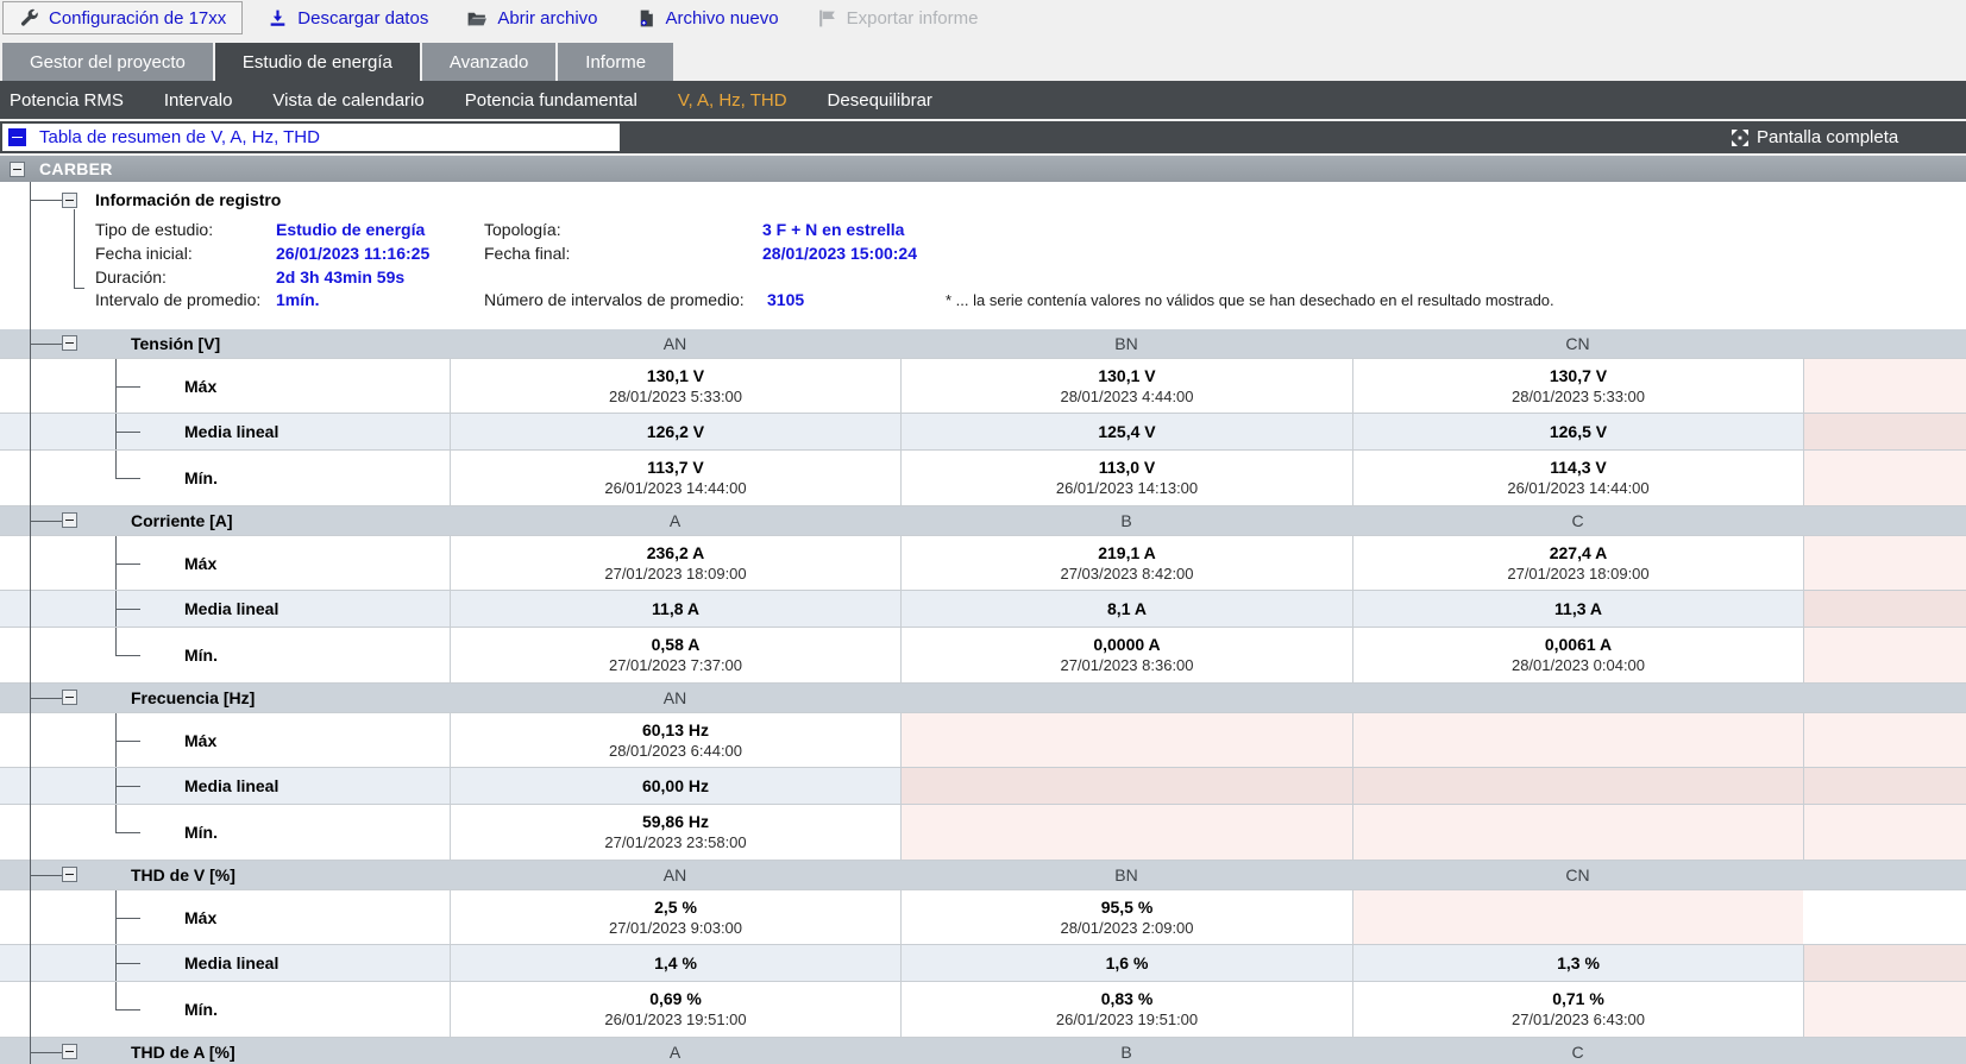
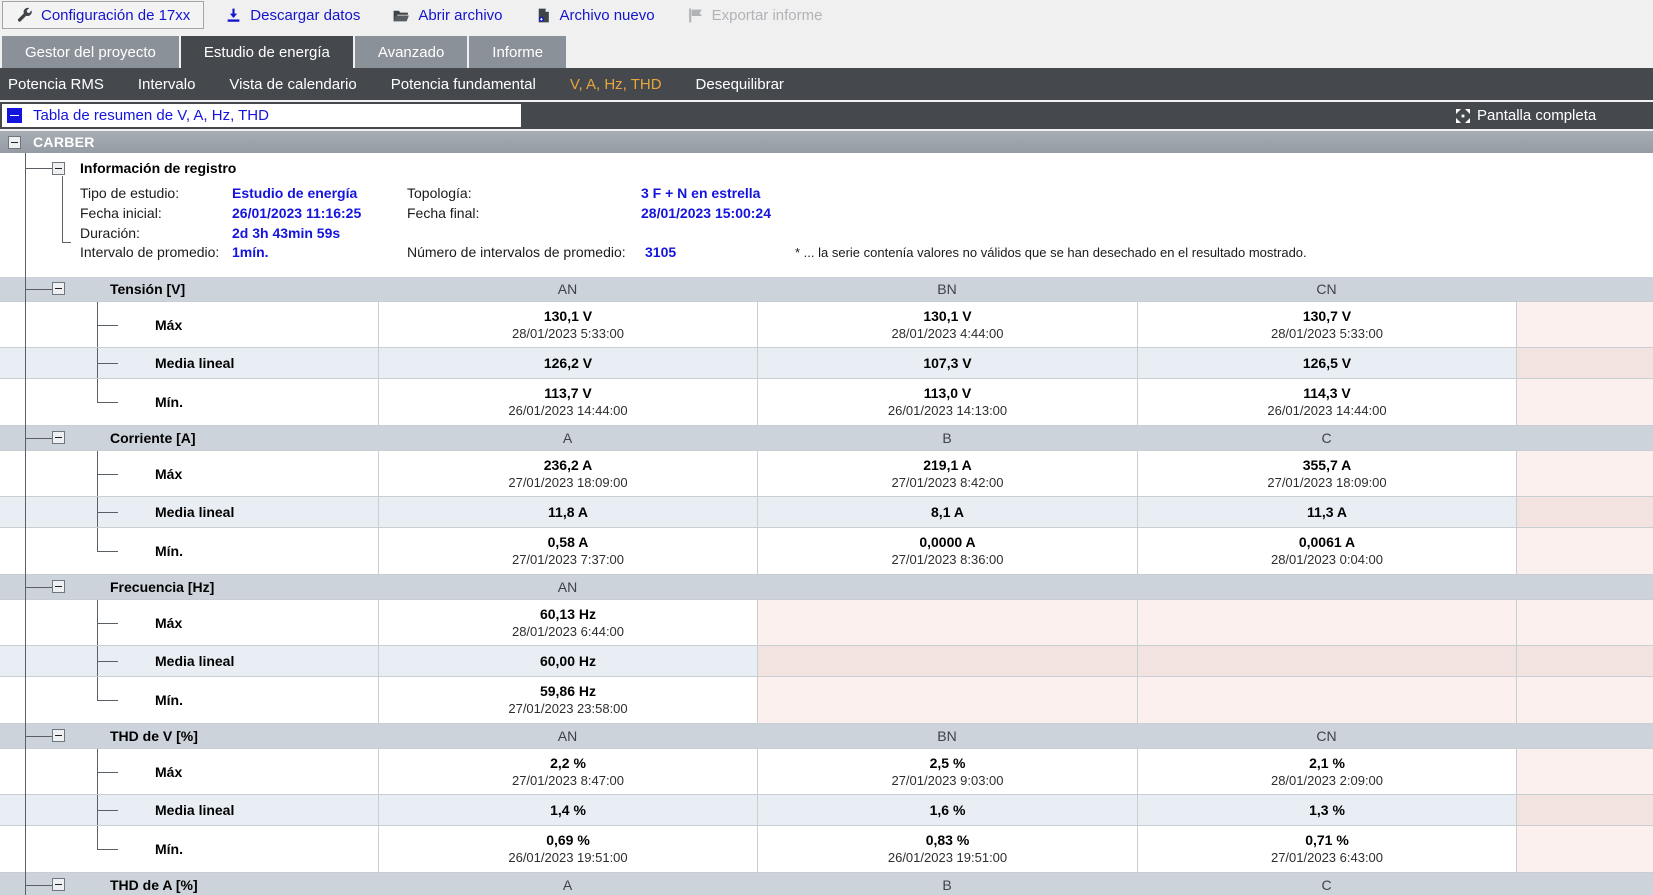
  Configuración de 17xx
  Descargar datos
  Abrir archivo
  Archivo nuevo
  Exportar informe
  Gestor del proyecto
  Estudio de energía
  Avanzado
  Informe
  Potencia RMS
  Intervalo
  Vista de calendario
  Potencia fundamental
  V, A, Hz, THD
  Desequilibrar
  Tabla de resumen de V, A, Hz, THD
  Pantalla completa
  CARBER
  Información de registro
  Tipo de estudio:
  Estudio de energía
  Topología:
  3 F + N en estrella
  Fecha inicial:
  26/01/2023 11:16:25
  Fecha final:
  28/01/2023 15:00:24
  Duración:
  2d 3h 43min 59s
  Intervalo de promedio:
  1mín.
  Número de intervalos de promedio:
  3105
  * ... la serie contenía valores no válidos que se han desechado en el resultado mostrado.
  Tensión [V]
  AN
  BN
  CN
  Máx
  130,1 V
  28/01/2023 5:33:00
  130,1 V
  28/01/2023 4:44:00
  130,7 V
  28/01/2023 5:33:00
  Media lineal
  126,2 V
- 125,4 V
+ 107,3 V
  126,5 V
  Mín.
  113,7 V
  26/01/2023 14:44:00
  113,0 V
  26/01/2023 14:13:00
  114,3 V
  26/01/2023 14:44:00
  Corriente [A]
  A
  B
  C
  Máx
  236,2 A
  27/01/2023 18:09:00
  219,1 A
- 27/03/2023 8:42:00
+ 27/01/2023 8:42:00
- 227,4 A
+ 355,7 A
  27/01/2023 18:09:00
  Media lineal
  11,8 A
  8,1 A
  11,3 A
  Mín.
  0,58 A
  27/01/2023 7:37:00
  0,0000 A
  27/01/2023 8:36:00
  0,0061 A
  28/01/2023 0:04:00
  Frecuencia [Hz]
  AN
  Máx
  60,13 Hz
  28/01/2023 6:44:00
  Media lineal
  60,00 Hz
  Mín.
  59,86 Hz
  27/01/2023 23:58:00
  THD de V [%]
  AN
  BN
  CN
  Máx
+ 2,2 %
+ 27/01/2023 8:47:00
  2,5 %
  27/01/2023 9:03:00
- 95,5 %
+ 2,1 %
  28/01/2023 2:09:00
  Media lineal
  1,4 %
  1,6 %
  1,3 %
  Mín.
  0,69 %
  26/01/2023 19:51:00
  0,83 %
  26/01/2023 19:51:00
  0,71 %
  27/01/2023 6:43:00
  THD de A [%]
  A
  B
  C
